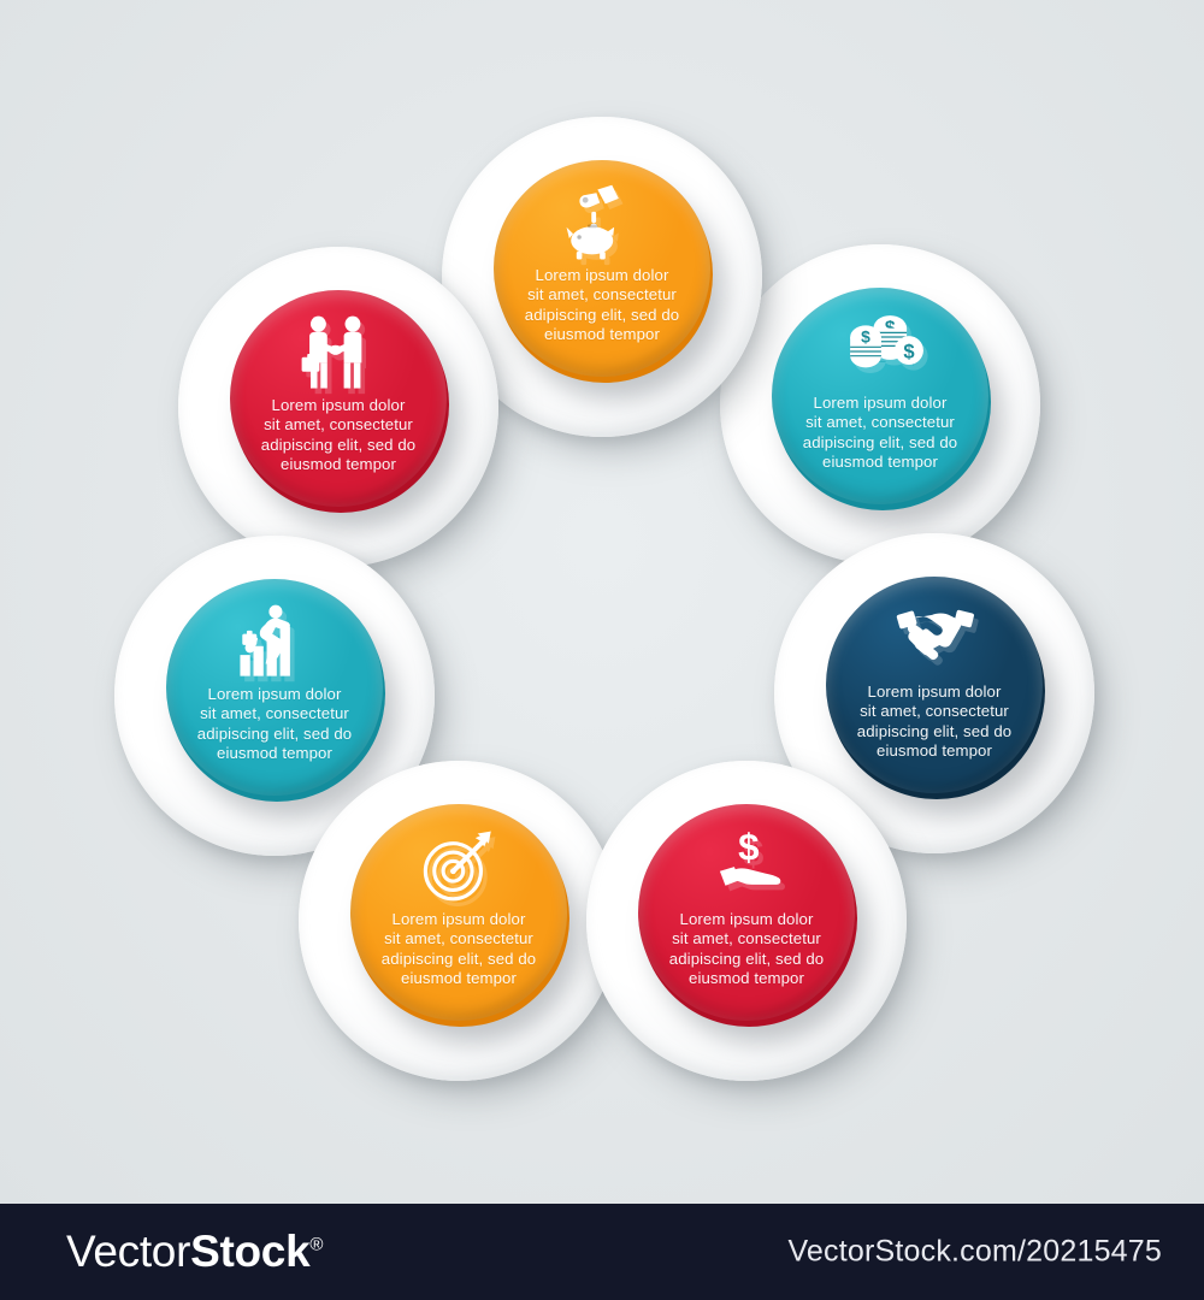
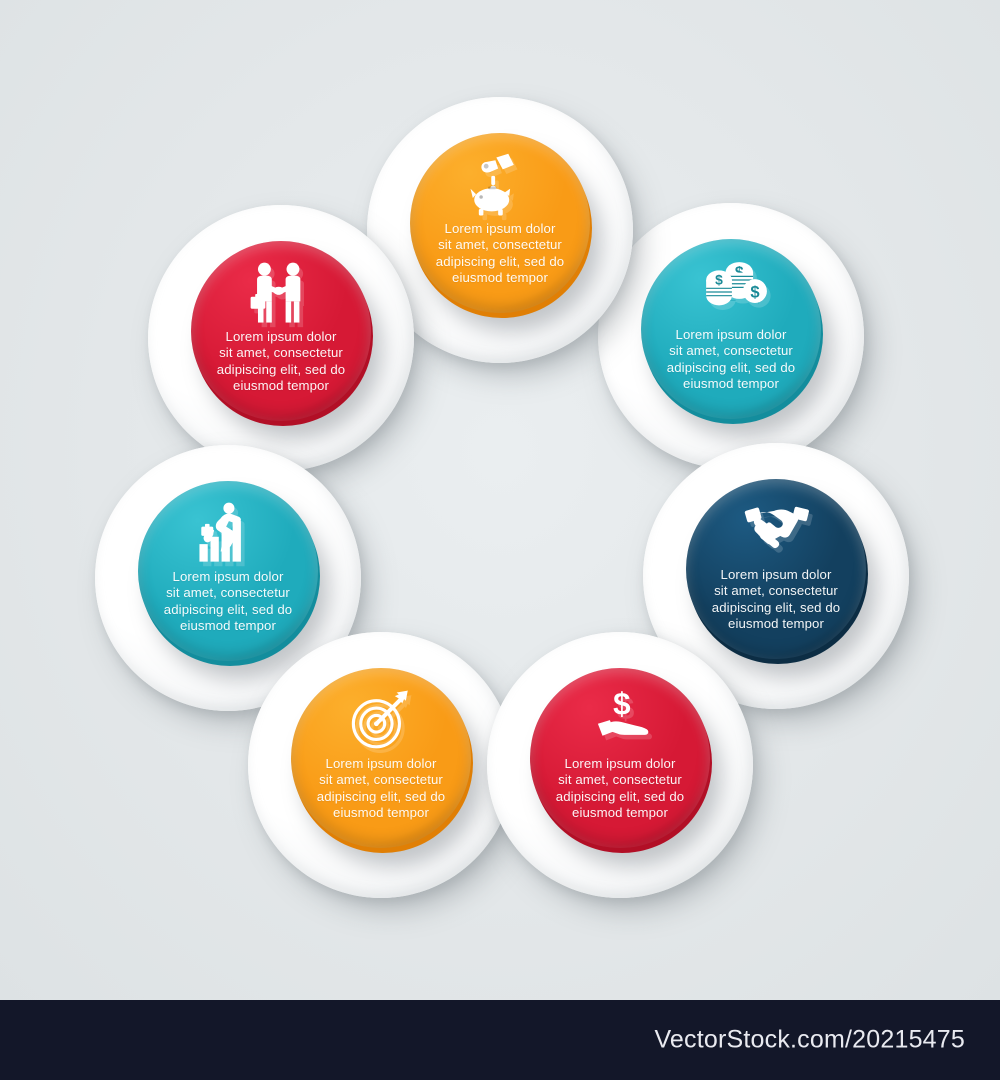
  Lorem ipsum dolor
  sit amet, consectetur
  adipiscing elit, sed do
  eiusmod tempor
  Lorem ipsum dolor
  sit amet, consectetur
  adipiscing elit, sed do
  eiusmod tempor
  Lorem ipsum dolor
  sit amet, consectetur
  adipiscing elit, sed do
  eiusmod tempor
  Lorem ipsum dolor
  sit amet, consectetur
  adipiscing elit, sed do
  eiusmod tempor
  Lorem ipsum dolor
  sit amet, consectetur
  adipiscing elit, sed do
  eiusmod tempor
  Lorem ipsum dolor
  sit amet, consectetur
  adipiscing elit, sed do
  eiusmod tempor
  Lorem ipsum dolor
  sit amet, consectetur
  adipiscing elit, sed do
  eiusmod tempor
- VectorStock®
  VectorStock.com/20215475
